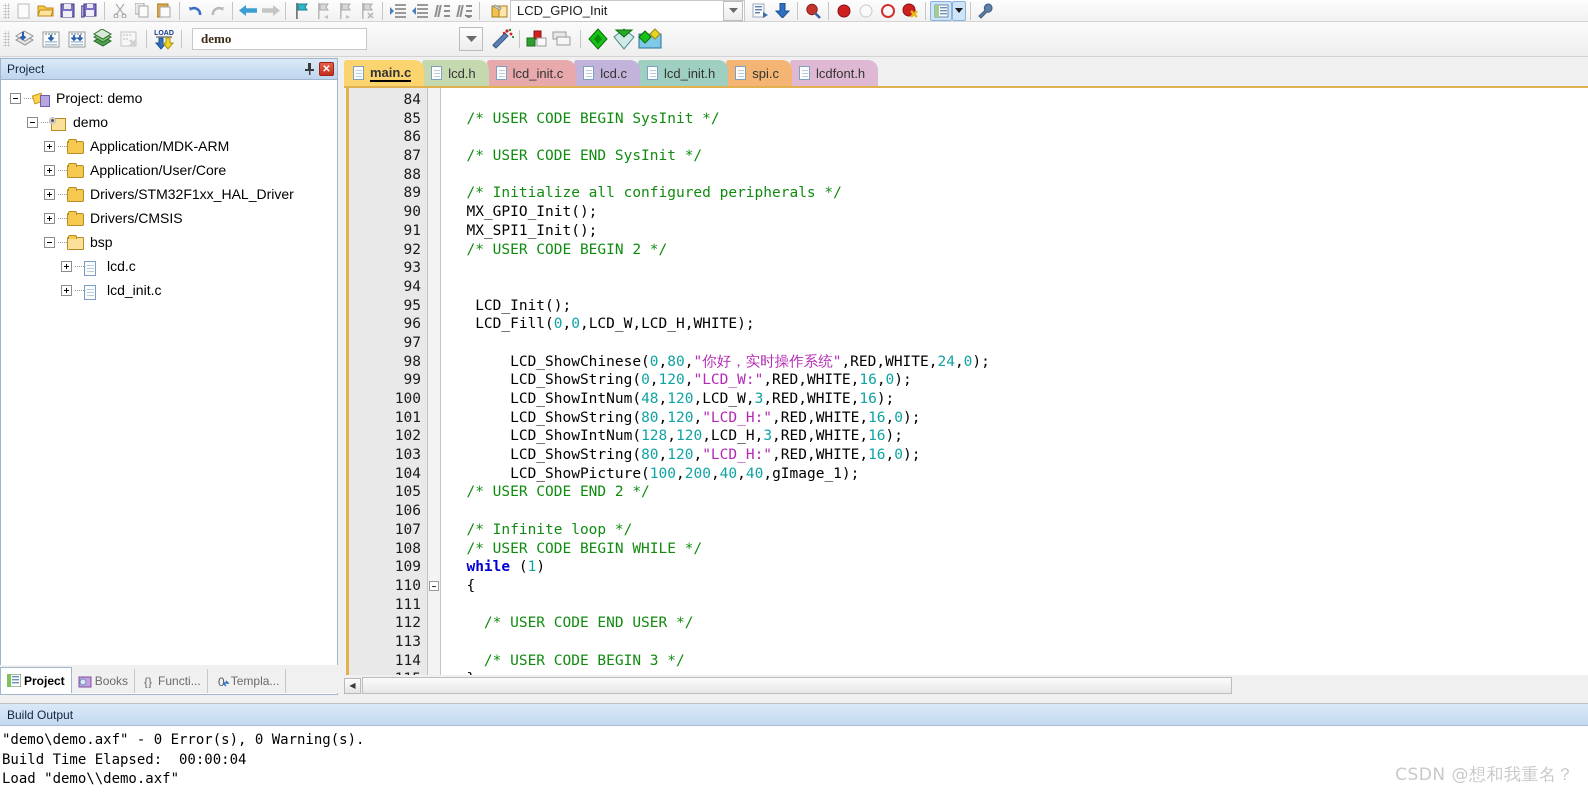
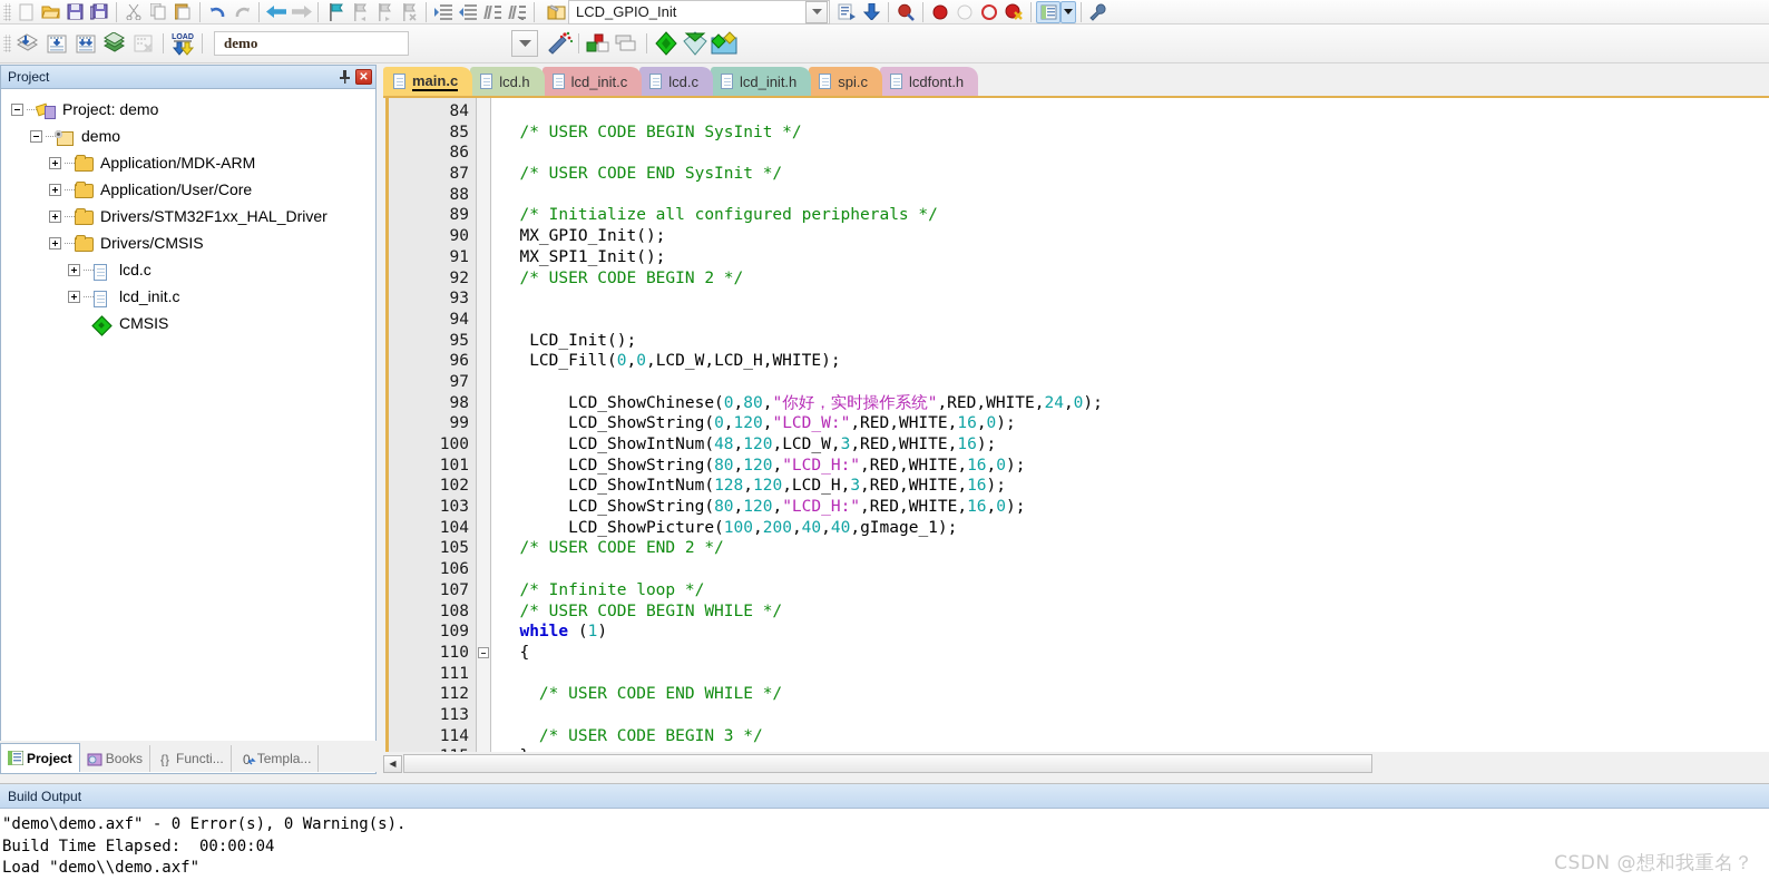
  LCD_GPIO_Init
  demo
  Project
  ✕
  Project: demo
  demo
  Application/MDK-ARM
  Application/User/Core
  Drivers/STM32F1xx_HAL_Driver
  Drivers/CMSIS
- bsp
  lcd.c
  lcd_init.c
+ CMSIS
  Project
  Books
  {}
  Functi...
  0
  Templa...
  main.c
  lcd.h
  lcd_init.c
  lcd.c
  lcd_init.h
  spi.c
  lcdfont.h
  84
  85
  /* USER CODE BEGIN SysInit */
  86
  87
  /* USER CODE END SysInit */
  88
  89
  /* Initialize all configured peripherals */
  90
  MX_GPIO_Init();
  91
  MX_SPI1_Init();
  92
  /* USER CODE BEGIN 2 */
  93
  94
  95
  LCD_Init();
  96
  LCD_Fill(0,0,LCD_W,LCD_H,WHITE);
  97
  98
  LCD_ShowChinese(0,80,"你好，实时操作系统",RED,WHITE,24,0);
  99
  LCD_ShowString(0,120,"LCD_W:",RED,WHITE,16,0);
  100
  LCD_ShowIntNum(48,120,LCD_W,3,RED,WHITE,16);
  101
  LCD_ShowString(80,120,"LCD_H:",RED,WHITE,16,0);
  102
  LCD_ShowIntNum(128,120,LCD_H,3,RED,WHITE,16);
  103
  LCD_ShowString(80,120,"LCD_H:",RED,WHITE,16,0);
  104
  LCD_ShowPicture(100,200,40,40,gImage_1);
  105
  /* USER CODE END 2 */
  106
  107
  /* Infinite loop */
  108
  /* USER CODE BEGIN WHILE */
  109
  while (1)
  110
  {
  111
  112
- /* USER CODE END USER */
+ /* USER CODE END WHILE */
  113
  114
  /* USER CODE BEGIN 3 */
  ◀
  Build Output
  "demo\demo.axf" - 0 Error(s), 0 Warning(s).
  Build Time Elapsed: 00:00:04
  Load "demo\\demo.axf"
  CSDN @想和我重名？
